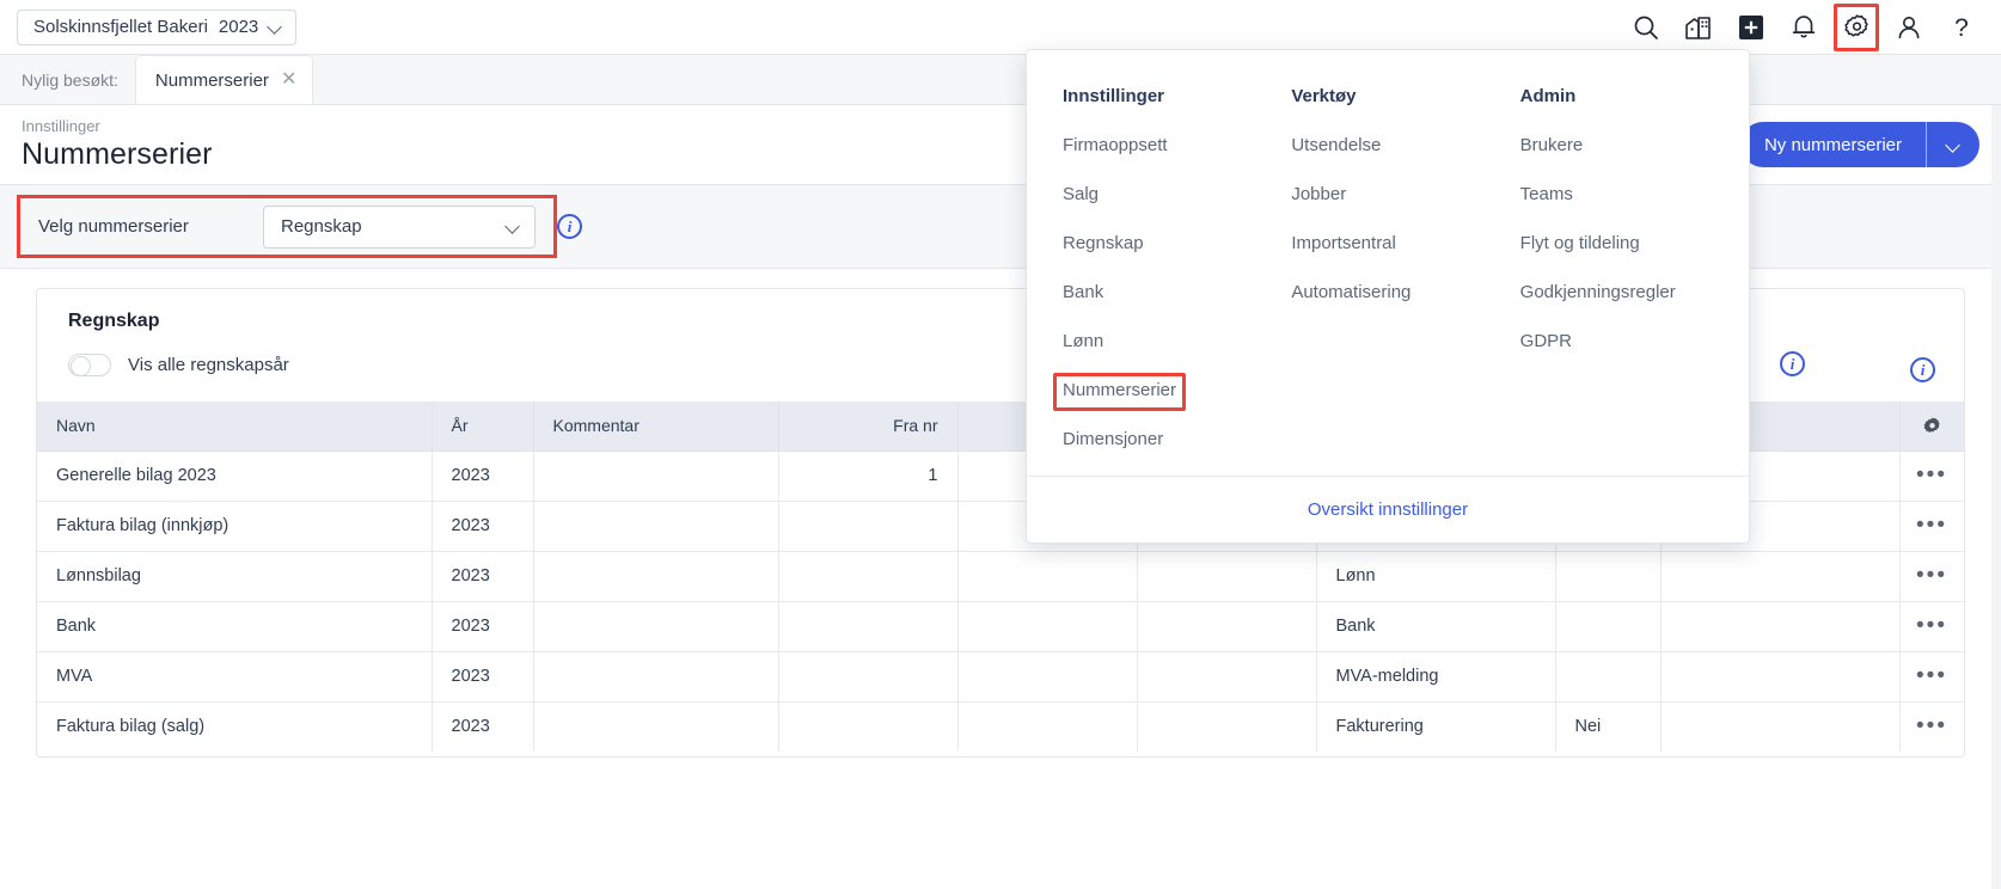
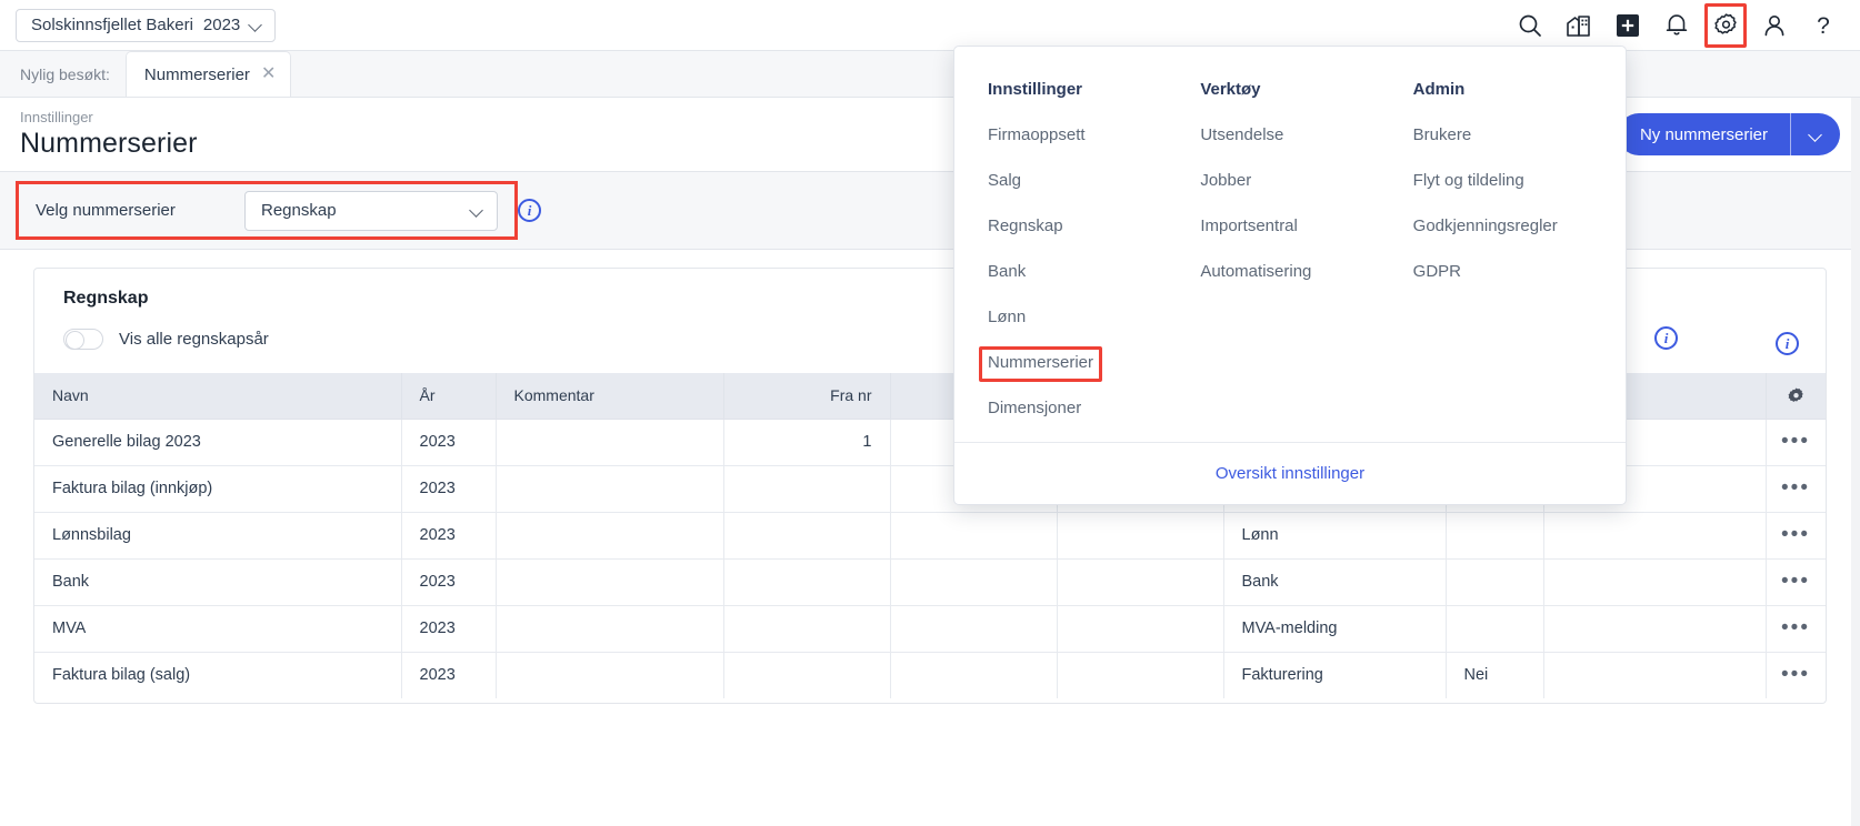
  Solskinnsfjellet Bakeri
  2023
  ?
  Nylig besøkt:
  Nummerserier
  ✕
  Innstillinger
  Nummerserier
  Ny nummerserier
  Velg nummerserier
  Regnskap
  i
  Regnskap
  Vis alle regnskapsår
  i
  Generelle bilag 2023	2023		1						•••
  Faktura bilag (innkjøp)	2023								•••
  Lønnsbilag	2023					Lønn			•••
  Bank	2023					Bank			•••
  MVA	2023					MVA-melding			•••
  Faktura bilag (salg)	2023					Fakturering	Nei		•••
  Innstillinger
  Firmaoppsett
  Salg
  Regnskap
  Bank
  Lønn
  Nummerserier
  Dimensjoner
  Verktøy
  Utsendelse
  Jobber
  Importsentral
  Automatisering
  Admin
  Brukere
- Teams
  Flyt og tildeling
  Godkjenningsregler
  GDPR
  Oversikt innstillinger
  i
